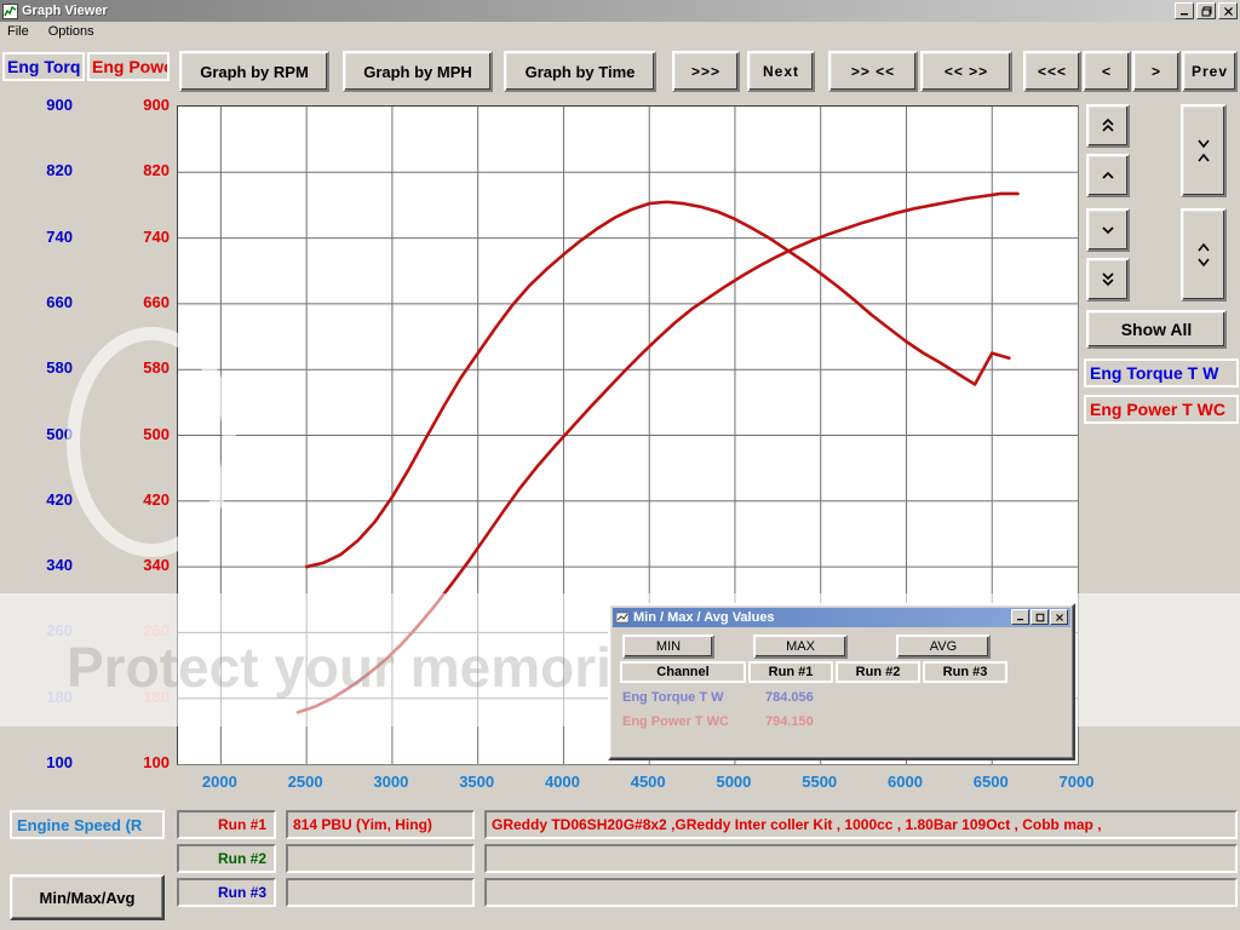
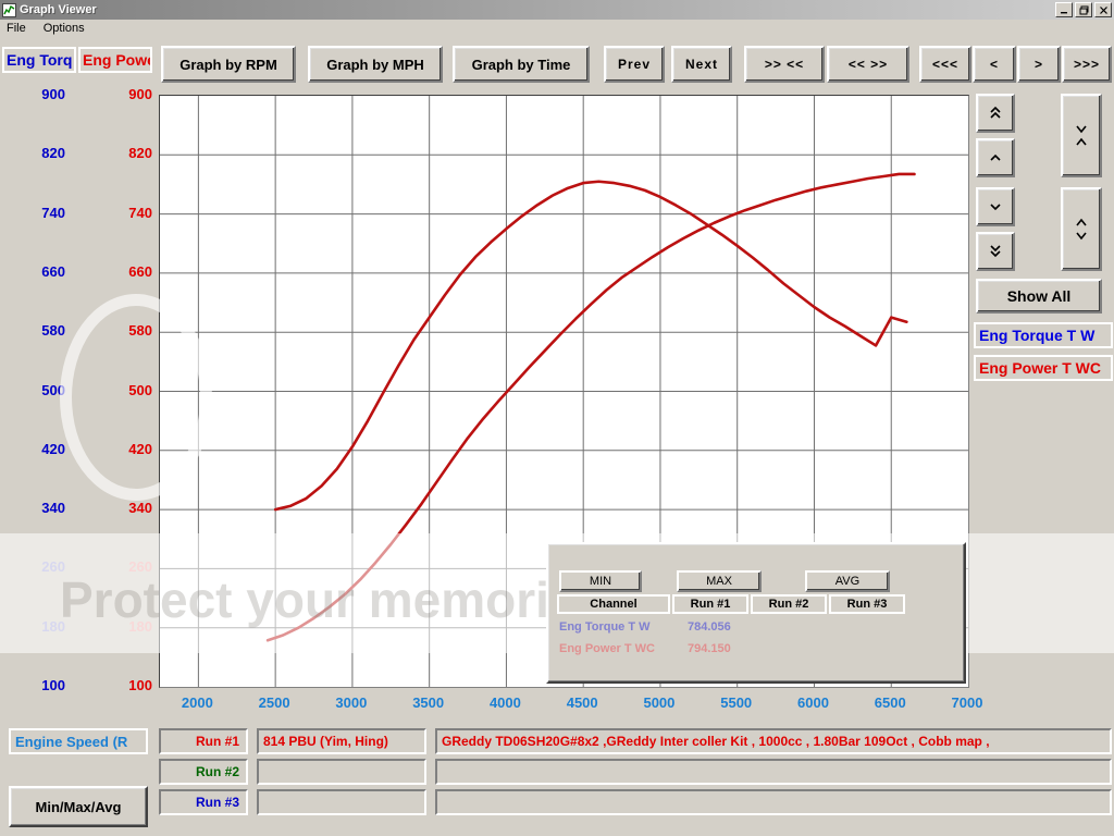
  Graph Viewer
  File
  Options
  Eng Torq
  Eng Powe
  Graph by RPM
  Graph by MPH
  Graph by Time
- >>>
+ Prev
  Next
  >> <<
  << >>
  <<<
  <
  >
- Prev
+ >>>
  100
  100
  180
  340
  340
  420
  420
  500
  500
  580
  580
  660
  660
  740
  740
  820
  820
  900
  900
  2000
  2500
  3000
  3500
  4000
  4500
  5000
  5500
  6000
  6500
  7000
  Show All
  Eng Torque T W
  Eng Power T WC
  Engine Speed (R
  Min/Max/Avg
  Run #1
  Run #2
  Run #3
  814 PBU (Yim, Hing)
  GReddy TD06SH20G#8x2 ,GReddy Inter coller Kit , 1000cc , 1.80Bar 109Oct , Cobb map ,
- Min / Max / Avg Values
  MIN
  MAX
  AVG
  Channel
  Run #1
  Run #2
  Run #3
  Eng Torque T W
  784.056
  Eng Power T WC
  794.150
